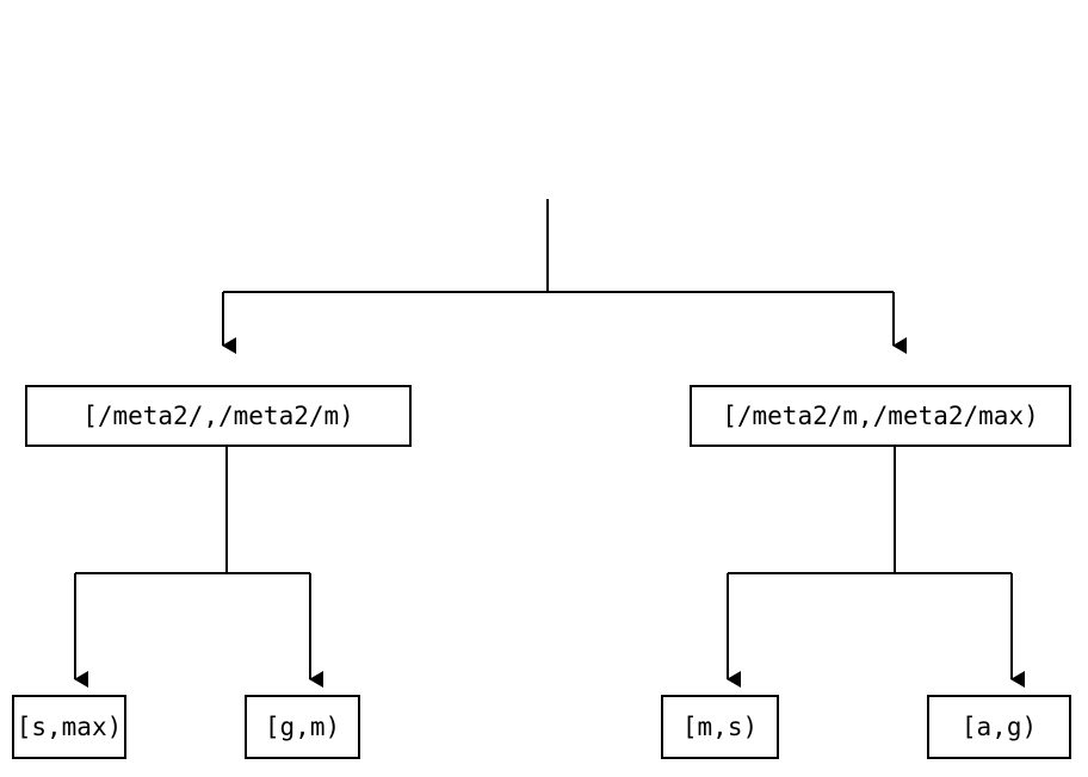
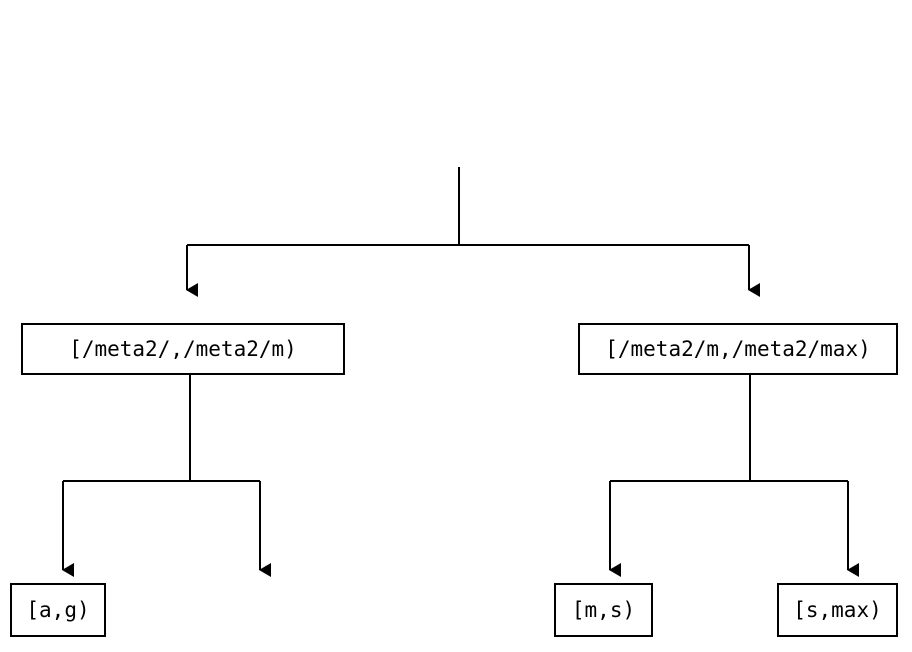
  [/meta2/,/meta2/m)
  [/meta2/m,/meta2/max)
- [s,max)
+ [a,g)
- [g,m)
  [m,s)
- [a,g)
+ [s,max)
